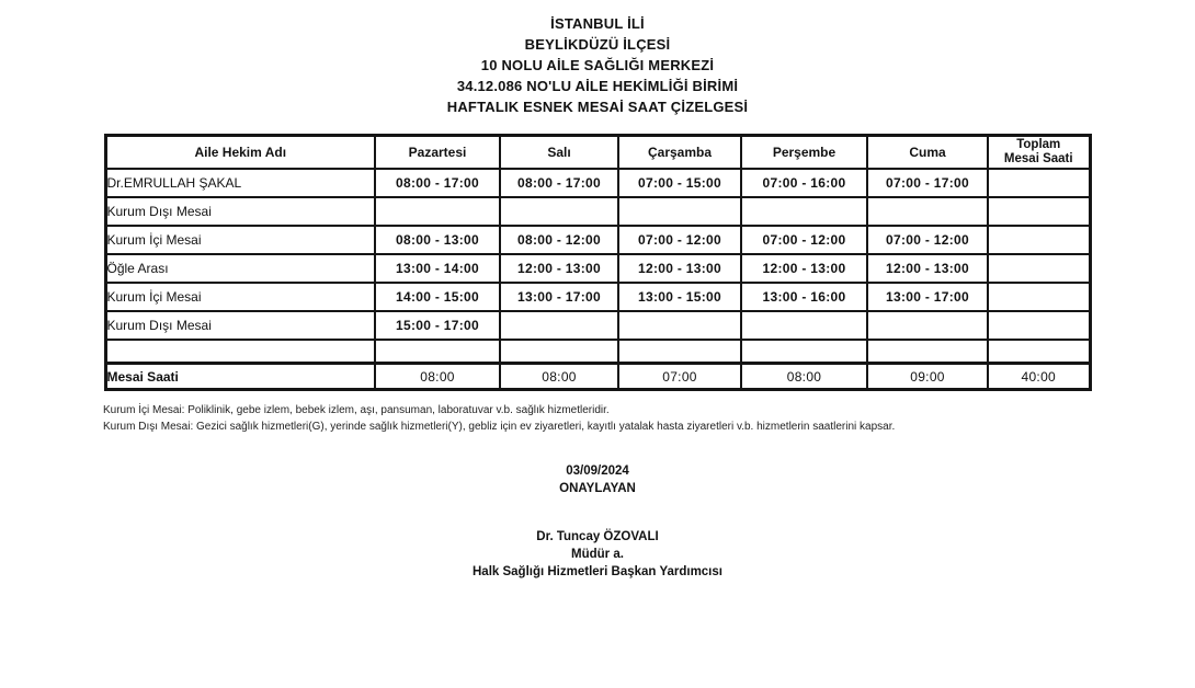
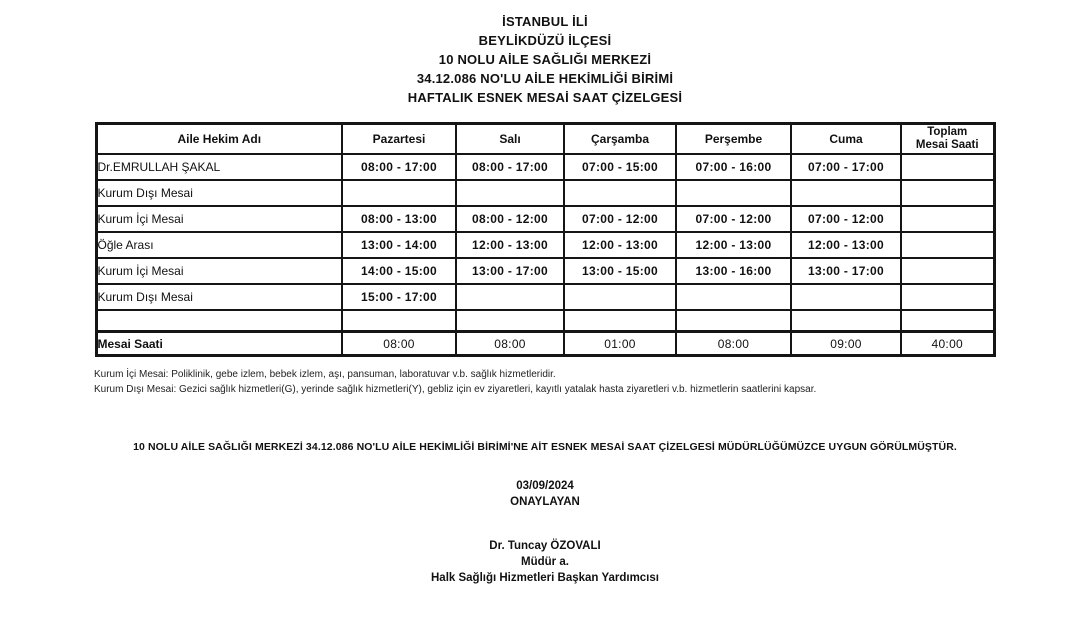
  İSTANBUL İLİ
  BEYLİKDÜZÜ İLÇESİ
  10 NOLU AİLE SAĞLIĞI MERKEZİ
  34.12.086 NO'LU AİLE HEKİMLİĞİ BİRİMİ
  HAFTALIK ESNEK MESAİ SAAT ÇİZELGESİ
  Aile Hekim Adı	Pazartesi	Salı	Çarşamba	Perşembe	Cuma	Toplam Mesai Saati
  Dr.EMRULLAH ŞAKAL	08:00 - 17:00	08:00 - 17:00	07:00 - 15:00	07:00 - 16:00	07:00 - 17:00
  Kurum Dışı Mesai
  Kurum İçi Mesai	08:00 - 13:00	08:00 - 12:00	07:00 - 12:00	07:00 - 12:00	07:00 - 12:00
  Öğle Arası	13:00 - 14:00	12:00 - 13:00	12:00 - 13:00	12:00 - 13:00	12:00 - 13:00
  Kurum İçi Mesai	14:00 - 15:00	13:00 - 17:00	13:00 - 15:00	13:00 - 16:00	13:00 - 17:00
  Kurum Dışı Mesai	15:00 - 17:00
- Mesai Saati	08:00	08:00	07:00	08:00	09:00	40:00
+ Mesai Saati	08:00	08:00	01:00	08:00	09:00	40:00
  Kurum İçi Mesai: Poliklinik, gebe izlem, bebek izlem, aşı, pansuman, laboratuvar v.b. sağlık hizmetleridir.
  Kurum Dışı Mesai: Gezici sağlık hizmetleri(G), yerinde sağlık hizmetleri(Y), gebliz için ev ziyaretleri, kayıtlı yatalak hasta ziyaretleri v.b. hizmetlerin saatlerini kapsar.
+ 10 NOLU AİLE SAĞLIĞI MERKEZİ 34.12.086 NO'LU AİLE HEKİMLİĞİ BİRİMİ'NE AİT ESNEK MESAİ SAAT ÇİZELGESİ MÜDÜRLÜĞÜMÜZCE UYGUN GÖRÜLMÜŞTÜR.
  03/09/2024
  ONAYLAYAN
  Dr. Tuncay ÖZOVALI
  Müdür a.
  Halk Sağlığı Hizmetleri Başkan Yardımcısı
